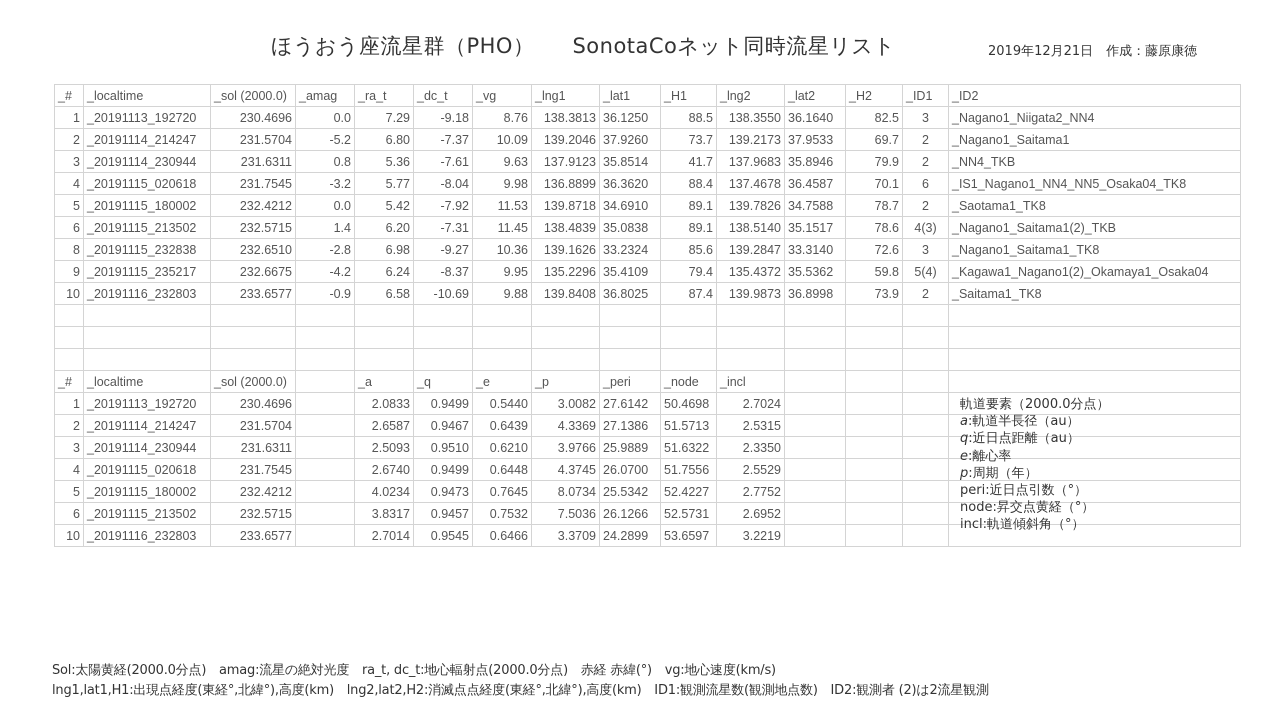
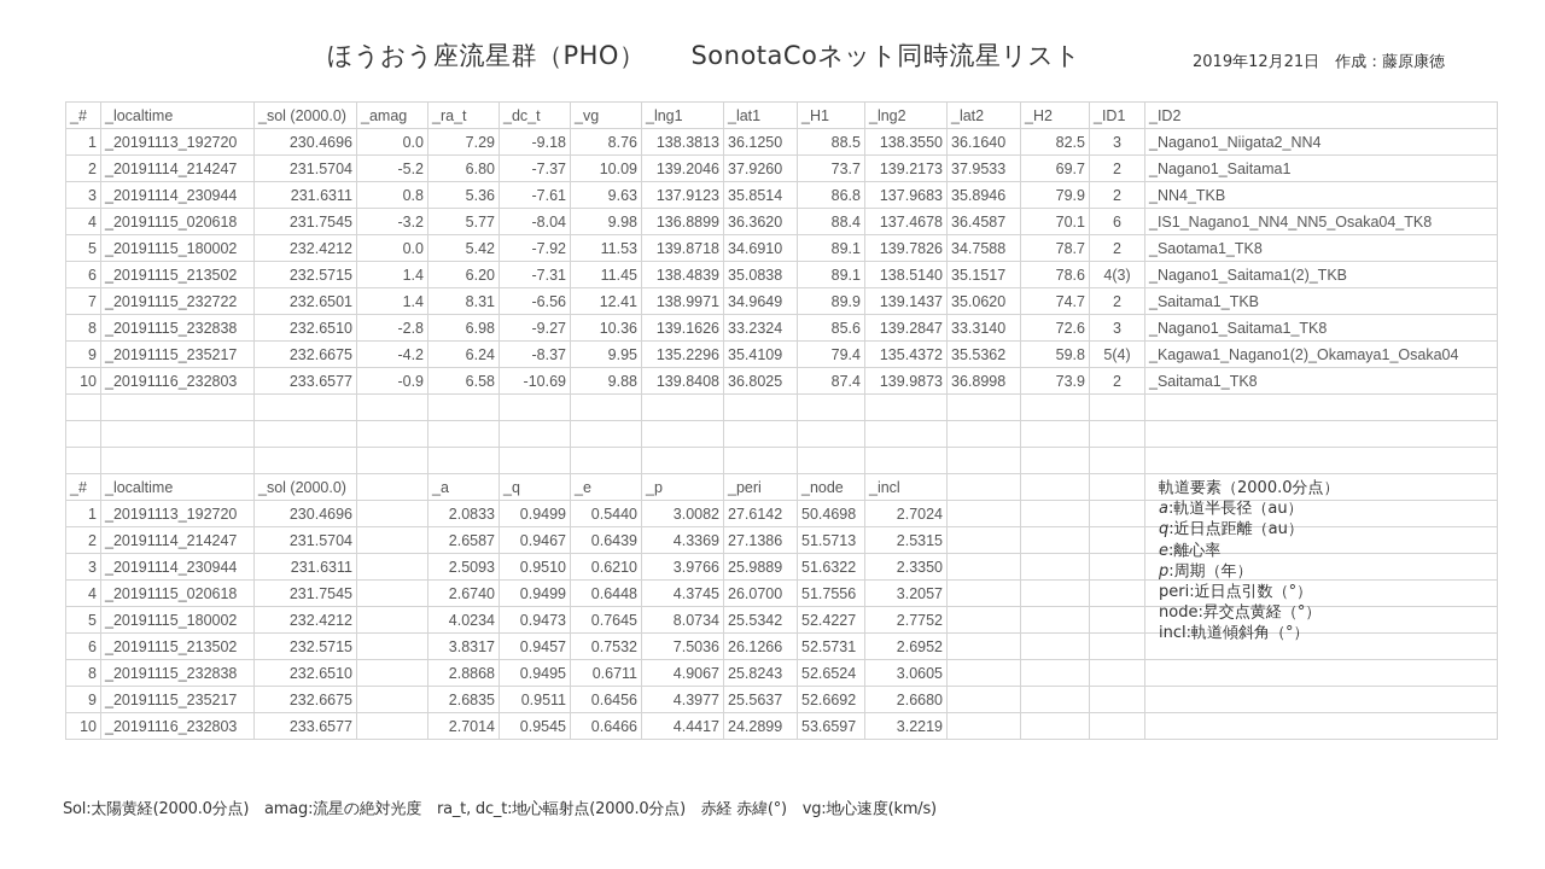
  ほうおう座流星群（PHO） SonotaCoネット同時流星リスト
  2019年12月21日 作成：藤原康徳
  _#	_localtime	_sol (2000.0)	_amag	_ra_t	_dc_t	_vg	_lng1	_lat1	_H1	_lng2	_lat2	_H2	_ID1	_ID2
  1	_20191113_192720	230.4696	0.0	7.29	-9.18	8.76	138.3813	36.1250	88.5	138.3550	36.1640	82.5	3	_Nagano1_Niigata2_NN4
  2	_20191114_214247	231.5704	-5.2	6.80	-7.37	10.09	139.2046	37.9260	73.7	139.2173	37.9533	69.7	2	_Nagano1_Saitama1
- 3	_20191114_230944	231.6311	0.8	5.36	-7.61	9.63	137.9123	35.8514	41.7	137.9683	35.8946	79.9	2	_NN4_TKB
+ 3	_20191114_230944	231.6311	0.8	5.36	-7.61	9.63	137.9123	35.8514	86.8	137.9683	35.8946	79.9	2	_NN4_TKB
  4	_20191115_020618	231.7545	-3.2	5.77	-8.04	9.98	136.8899	36.3620	88.4	137.4678	36.4587	70.1	6	_IS1_Nagano1_NN4_NN5_Osaka04_TK8
  5	_20191115_180002	232.4212	0.0	5.42	-7.92	11.53	139.8718	34.6910	89.1	139.7826	34.7588	78.7	2	_Saotama1_TK8
  6	_20191115_213502	232.5715	1.4	6.20	-7.31	11.45	138.4839	35.0838	89.1	138.5140	35.1517	78.6	4(3)	_Nagano1_Saitama1(2)_TKB
+ 7	_20191115_232722	232.6501	1.4	8.31	-6.56	12.41	138.9971	34.9649	89.9	139.1437	35.0620	74.7	2	_Saitama1_TKB
  8	_20191115_232838	232.6510	-2.8	6.98	-9.27	10.36	139.1626	33.2324	85.6	139.2847	33.3140	72.6	3	_Nagano1_Saitama1_TK8
  9	_20191115_235217	232.6675	-4.2	6.24	-8.37	9.95	135.2296	35.4109	79.4	135.4372	35.5362	59.8	5(4)	_Kagawa1_Nagano1(2)_Okamaya1_Osaka04
  10	_20191116_232803	233.6577	-0.9	6.58	-10.69	9.88	139.8408	36.8025	87.4	139.9873	36.8998	73.9	2	_Saitama1_TK8
  _#	_localtime	_sol (2000.0)		_a	_q	_e	_p	_peri	_node	_incl
  1	_20191113_192720	230.4696		2.0833	0.9499	0.5440	3.0082	27.6142	50.4698	2.7024
  2	_20191114_214247	231.5704		2.6587	0.9467	0.6439	4.3369	27.1386	51.5713	2.5315
  3	_20191114_230944	231.6311		2.5093	0.9510	0.6210	3.9766	25.9889	51.6322	2.3350
- 4	_20191115_020618	231.7545		2.6740	0.9499	0.6448	4.3745	26.0700	51.7556	2.5529
+ 4	_20191115_020618	231.7545		2.6740	0.9499	0.6448	4.3745	26.0700	51.7556	3.2057
  5	_20191115_180002	232.4212		4.0234	0.9473	0.7645	8.0734	25.5342	52.4227	2.7752
  6	_20191115_213502	232.5715		3.8317	0.9457	0.7532	7.5036	26.1266	52.5731	2.6952
+ 8	_20191115_232838	232.6510		2.8868	0.9495	0.6711	4.9067	25.8243	52.6524	3.0605
+ 9	_20191115_235217	232.6675		2.6835	0.9511	0.6456	4.3977	25.5637	52.6692	2.6680
- 10	_20191116_232803	233.6577		2.7014	0.9545	0.6466	3.3709	24.2899	53.6597	3.2219
+ 10	_20191116_232803	233.6577		2.7014	0.9545	0.6466	4.4417	24.2899	53.6597	3.2219
  軌道要素（2000.0分点）
  a:軌道半長径（au）
  q:近日点距離（au）
  e:離心率
  p:周期（年）
  peri:近日点引数（°）
  node:昇交点黄経（°）
  incl:軌道傾斜角（°）
  Sol:太陽黄経(2000.0分点) amag:流星の絶対光度 ra_t, dc_t:地心輻射点(2000.0分点) 赤経 赤緯(°) vg:地心速度(km/s)
- lng1,lat1,H1:出現点経度(東経°,北緯°),高度(km) lng2,lat2,H2:消滅点点経度(東経°,北緯°),高度(km) ID1:観測流星数(観測地点数) ID2:観測者 (2)は2流星観測
